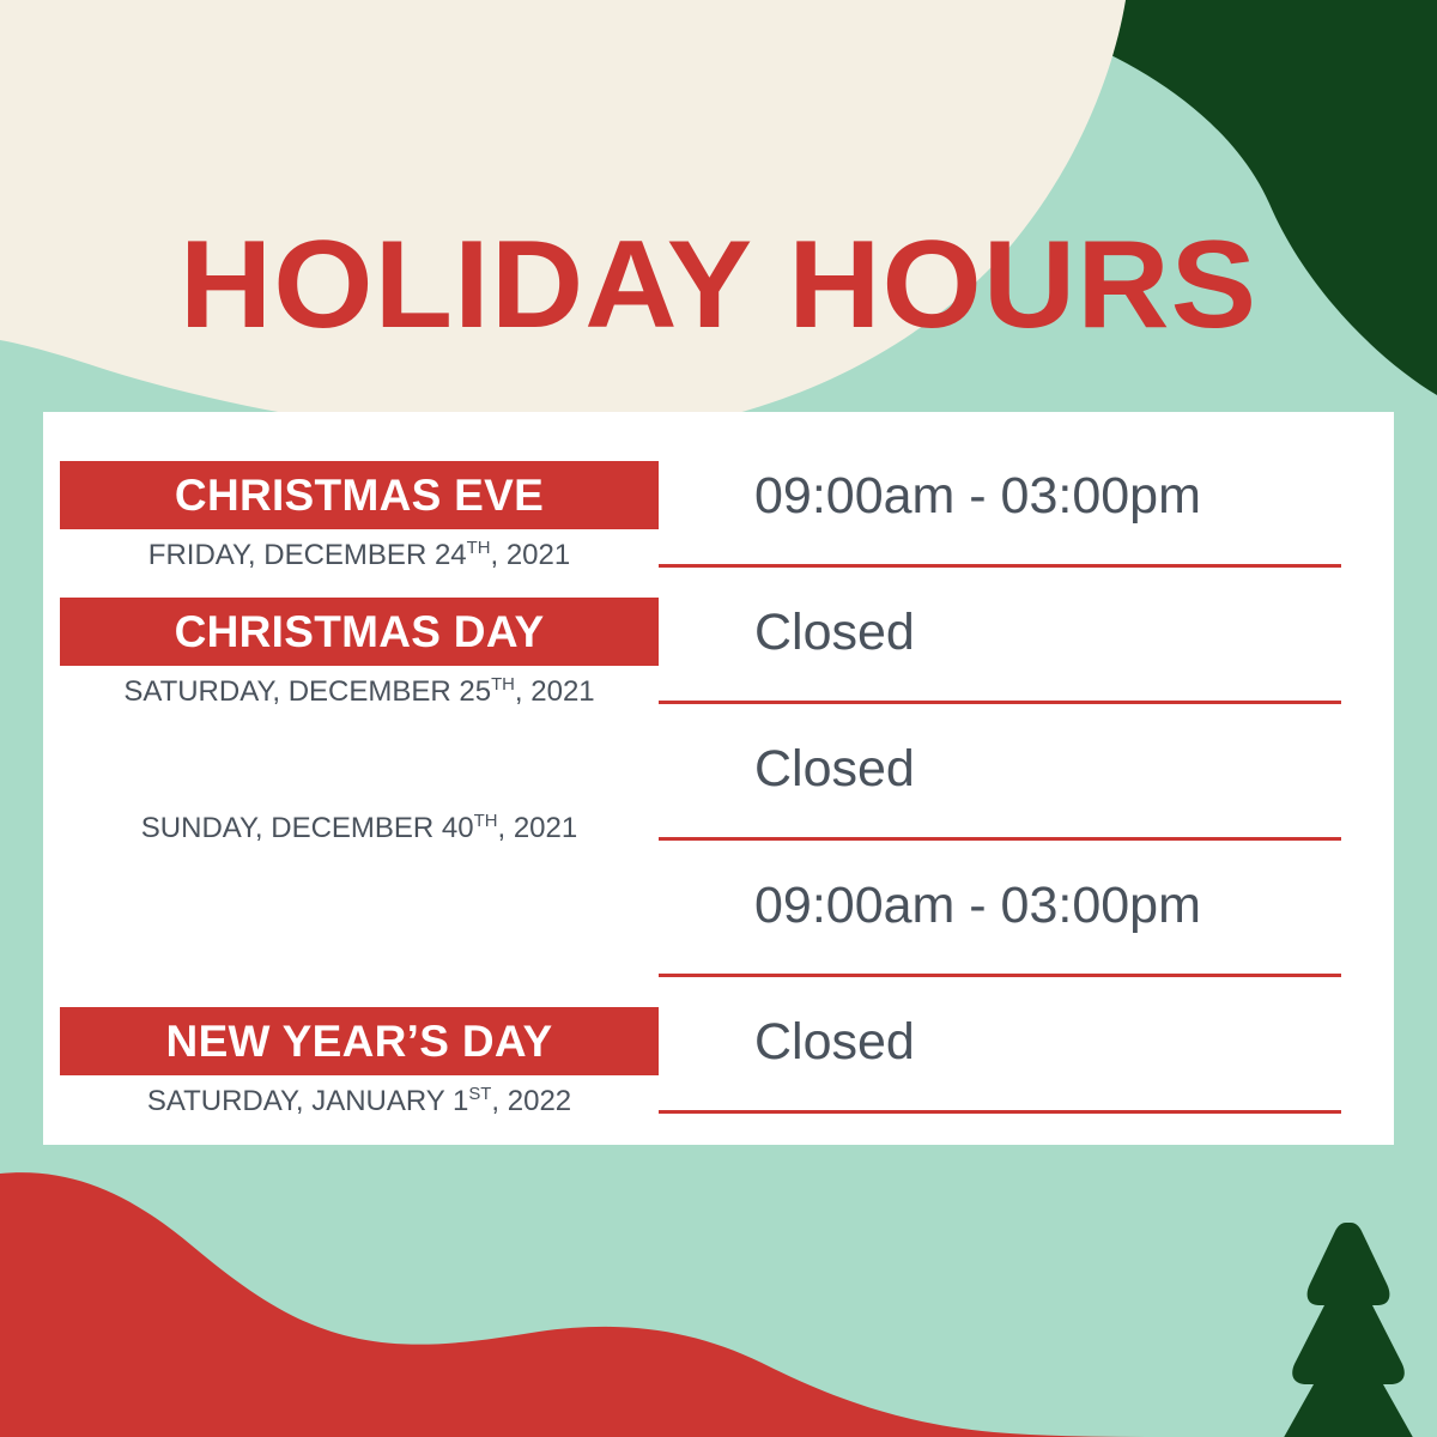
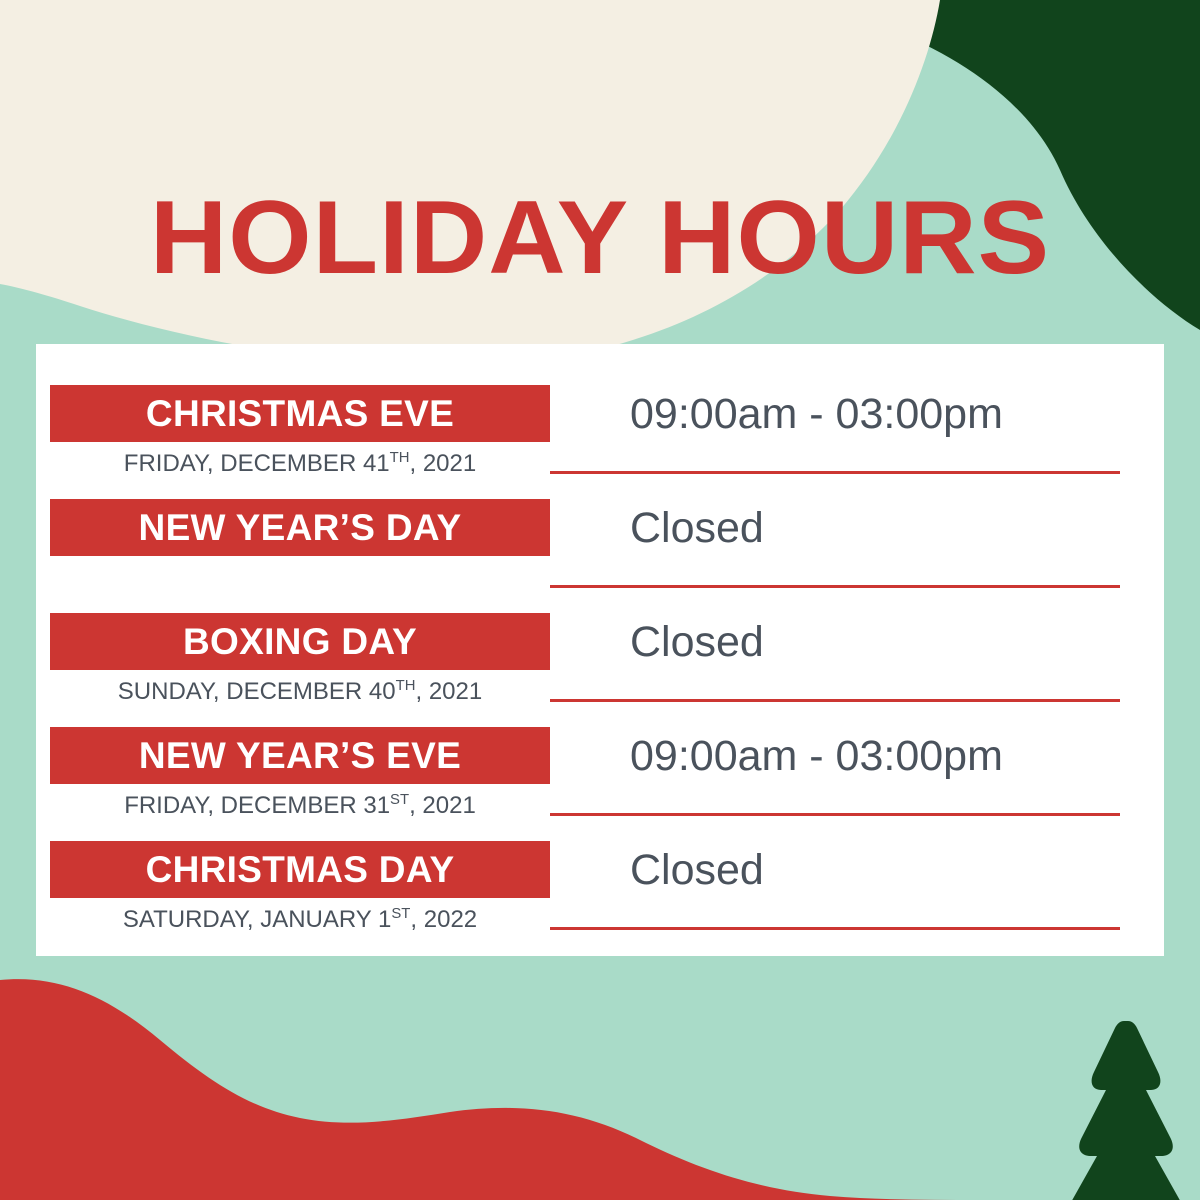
  HOLIDAY HOURS
  CHRISTMAS EVE
- FRIDAY, DECEMBER 24TH, 2021
+ FRIDAY, DECEMBER 41TH, 2021
  09:00am - 03:00pm
- CHRISTMAS DAY
+ NEW YEAR’S DAY
- SATURDAY, DECEMBER 25TH, 2021
  Closed
+ BOXING DAY
  SUNDAY, DECEMBER 40TH, 2021
  Closed
+ NEW YEAR’S EVE
+ FRIDAY, DECEMBER 31ST, 2021
  09:00am - 03:00pm
- NEW YEAR’S DAY
+ CHRISTMAS DAY
  SATURDAY, JANUARY 1ST, 2022
  Closed
